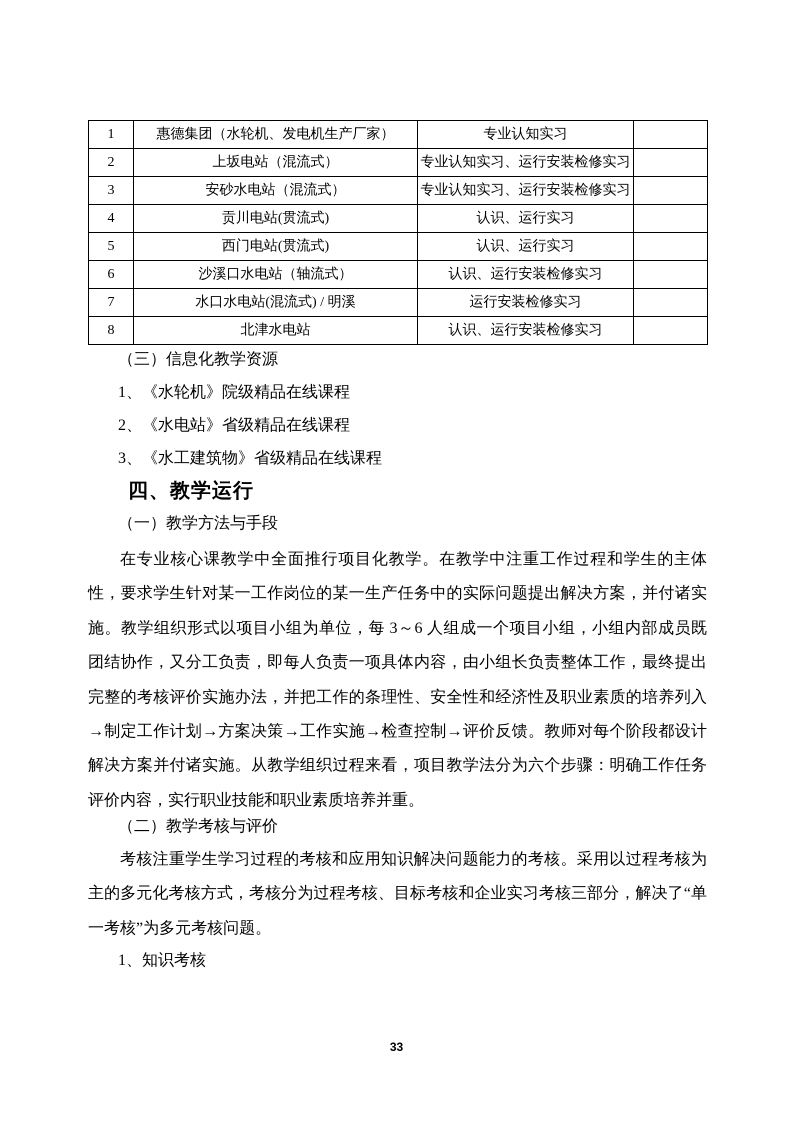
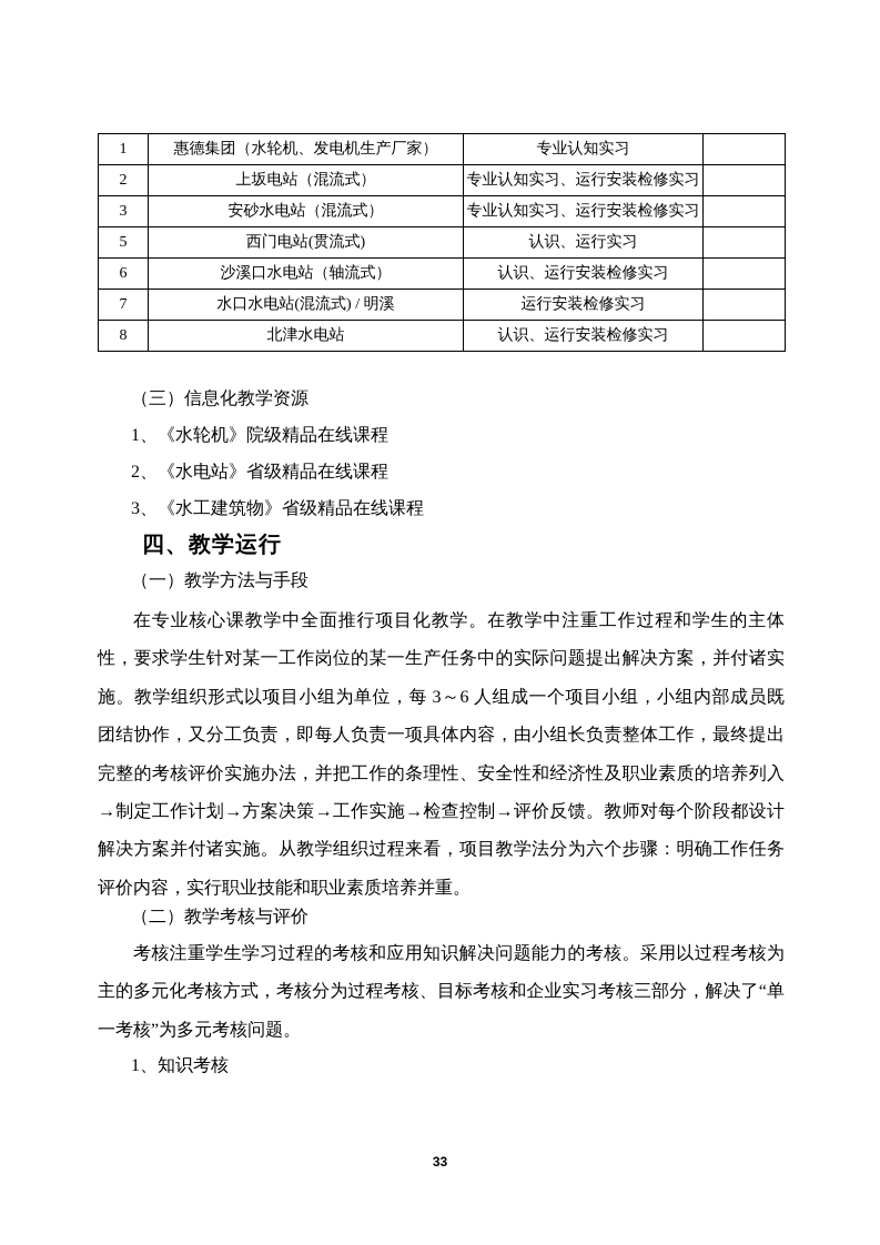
  1	惠德集团（水轮机、发电机生产厂家）	专业认知实习
  2	上坂电站（混流式）	专业认知实习、运行安装检修实习
  3	安砂水电站（混流式）	专业认知实习、运行安装检修实习
- 4	贡川电站(贯流式)	认识、运行实习
  5	西门电站(贯流式)	认识、运行实习
  6	沙溪口水电站（轴流式）	认识、运行安装检修实习
  7	水口水电站(混流式) / 明溪	运行安装检修实习
  8	北津水电站	认识、运行安装检修实习
  （三）信息化教学资源
  1、《水轮机》院级精品在线课程
  2、《水电站》省级精品在线课程
  3、《水工建筑物》省级精品在线课程
  四、教学运行
  （一）教学方法与手段
  在专业核心课教学中全面推行项目化教学。在教学中注重工作过程和学生的主体
  性，要求学生针对某一工作岗位的某一生产任务中的实际问题提出解决方案，并付诸实
  施。教学组织形式以项目小组为单位，每 3～6 人组成一个项目小组，小组内部成员既
  团结协作，又分工负责，即每人负责一项具体内容，由小组长负责整体工作，最终提出
  完整的考核评价实施办法，并把工作的条理性、安全性和经济性及职业素质的培养列入
  →制定工作计划→方案决策→工作实施→检查控制→评价反馈。教师对每个阶段都设计
  解决方案并付诸实施。从教学组织过程来看，项目教学法分为六个步骤：明确工作任务
  评价内容，实行职业技能和职业素质培养并重。
  （二）教学考核与评价
  考核注重学生学习过程的考核和应用知识解决问题能力的考核。采用以过程考核为
  主的多元化考核方式，考核分为过程考核、目标考核和企业实习考核三部分，解决了“单
  一考核”为多元考核问题。
  1、知识考核
  33
